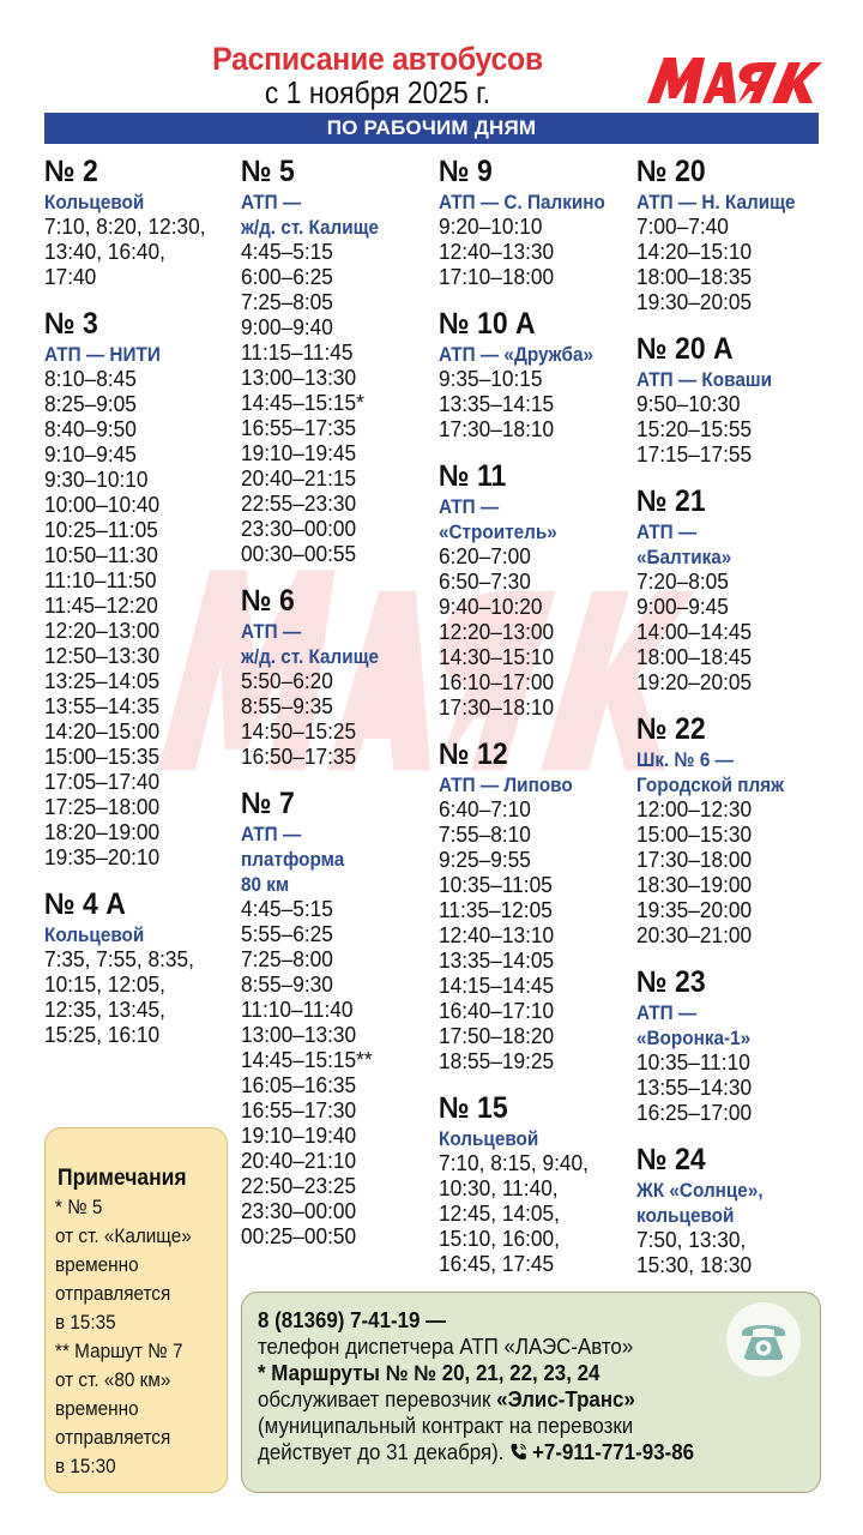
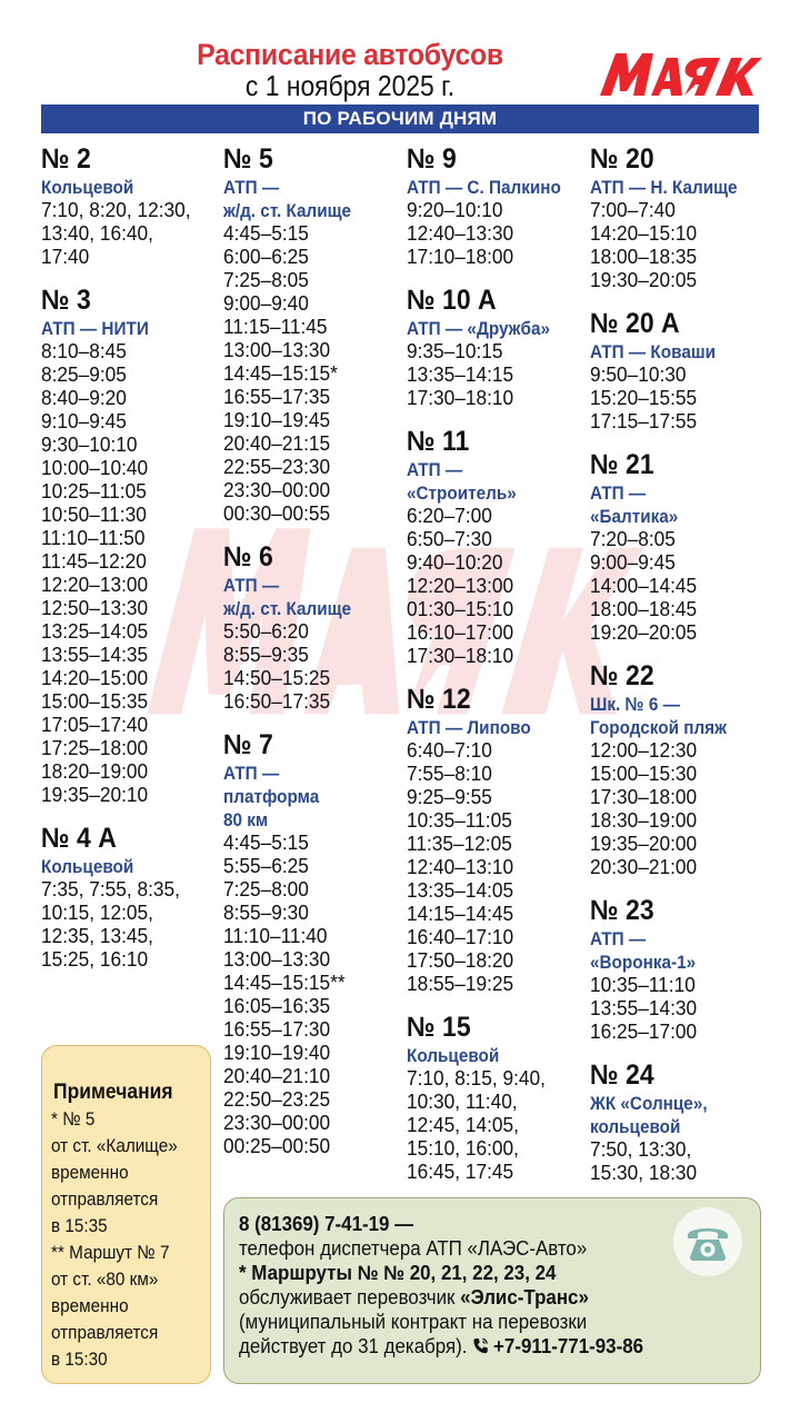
  Расписание автобусов
  с 1 ноября 2025 г.
  ПО РАБОЧИМ ДНЯМ
  № 2
  Кольцевой
  7:10, 8:20, 12:30,
  13:40, 16:40,
  17:40
  № 3
  АТП — НИТИ
  8:10–8:45
  8:25–9:05
- 8:40–9:50
+ 8:40–9:20
  9:10–9:45
  9:30–10:10
  10:00–10:40
  10:25–11:05
  10:50–11:30
  11:10–11:50
  11:45–12:20
  12:20–13:00
  12:50–13:30
  13:25–14:05
  13:55–14:35
  14:20–15:00
  15:00–15:35
  17:05–17:40
  17:25–18:00
  18:20–19:00
  19:35–20:10
  № 4 А
  Кольцевой
  7:35, 7:55, 8:35,
  10:15, 12:05,
  12:35, 13:45,
  15:25, 16:10
  № 5
  АТП —
  ж/д. ст. Калище
  4:45–5:15
  6:00–6:25
  7:25–8:05
  9:00–9:40
  11:15–11:45
  13:00–13:30
  14:45–15:15*
  16:55–17:35
  19:10–19:45
  20:40–21:15
  22:55–23:30
  23:30–00:00
  00:30–00:55
  № 6
  АТП —
  ж/д. ст. Калище
  5:50–6:20
  8:55–9:35
  14:50–15:25
  16:50–17:35
  № 7
  АТП —
  платформа
  80 км
  4:45–5:15
  5:55–6:25
  7:25–8:00
  8:55–9:30
  11:10–11:40
  13:00–13:30
  14:45–15:15**
  16:05–16:35
  16:55–17:30
  19:10–19:40
  20:40–21:10
  22:50–23:25
  23:30–00:00
  00:25–00:50
  № 9
  АТП — С. Палкино
  9:20–10:10
  12:40–13:30
  17:10–18:00
  № 10 А
  АТП — «Дружба»
  9:35–10:15
  13:35–14:15
  17:30–18:10
  № 11
  АТП —
  «Строитель»
  6:20–7:00
  6:50–7:30
  9:40–10:20
  12:20–13:00
- 14:30–15:10
+ 01:30–15:10
  16:10–17:00
  17:30–18:10
  № 12
  АТП — Липово
  6:40–7:10
  7:55–8:10
  9:25–9:55
  10:35–11:05
  11:35–12:05
  12:40–13:10
  13:35–14:05
  14:15–14:45
  16:40–17:10
  17:50–18:20
  18:55–19:25
  № 15
  Кольцевой
  7:10, 8:15, 9:40,
  10:30, 11:40,
  12:45, 14:05,
  15:10, 16:00,
  16:45, 17:45
  № 20
  АТП — Н. Калище
  7:00–7:40
  14:20–15:10
  18:00–18:35
  19:30–20:05
  № 20 А
  АТП — Коваши
  9:50–10:30
  15:20–15:55
  17:15–17:55
  № 21
  АТП —
  «Балтика»
  7:20–8:05
  9:00–9:45
  14:00–14:45
  18:00–18:45
  19:20–20:05
  № 22
  Шк. № 6 —
  Городской пляж
  12:00–12:30
  15:00–15:30
  17:30–18:00
  18:30–19:00
  19:35–20:00
  20:30–21:00
  № 23
  АТП —
  «Воронка-1»
  10:35–11:10
  13:55–14:30
  16:25–17:00
  № 24
  ЖК «Солнце»,
  кольцевой
  7:50, 13:30,
  15:30, 18:30
  Примечания
  * № 5
  от ст. «Калище»
  временно
  отправляется
  в 15:35
  ** Маршут № 7
  от ст. «80 км»
  временно
  отправляется
  в 15:30
  8 (81369) 7-41-19 —
  телефон диспетчера АТП «ЛАЭС-Авто»
  * Маршруты № № 20, 21, 22, 23, 24
  обслуживает перевозчик «Элис-Транс»
  (муниципальный контракт на перевозки
  действует до 31 декабря). +7-911-771-93-86
